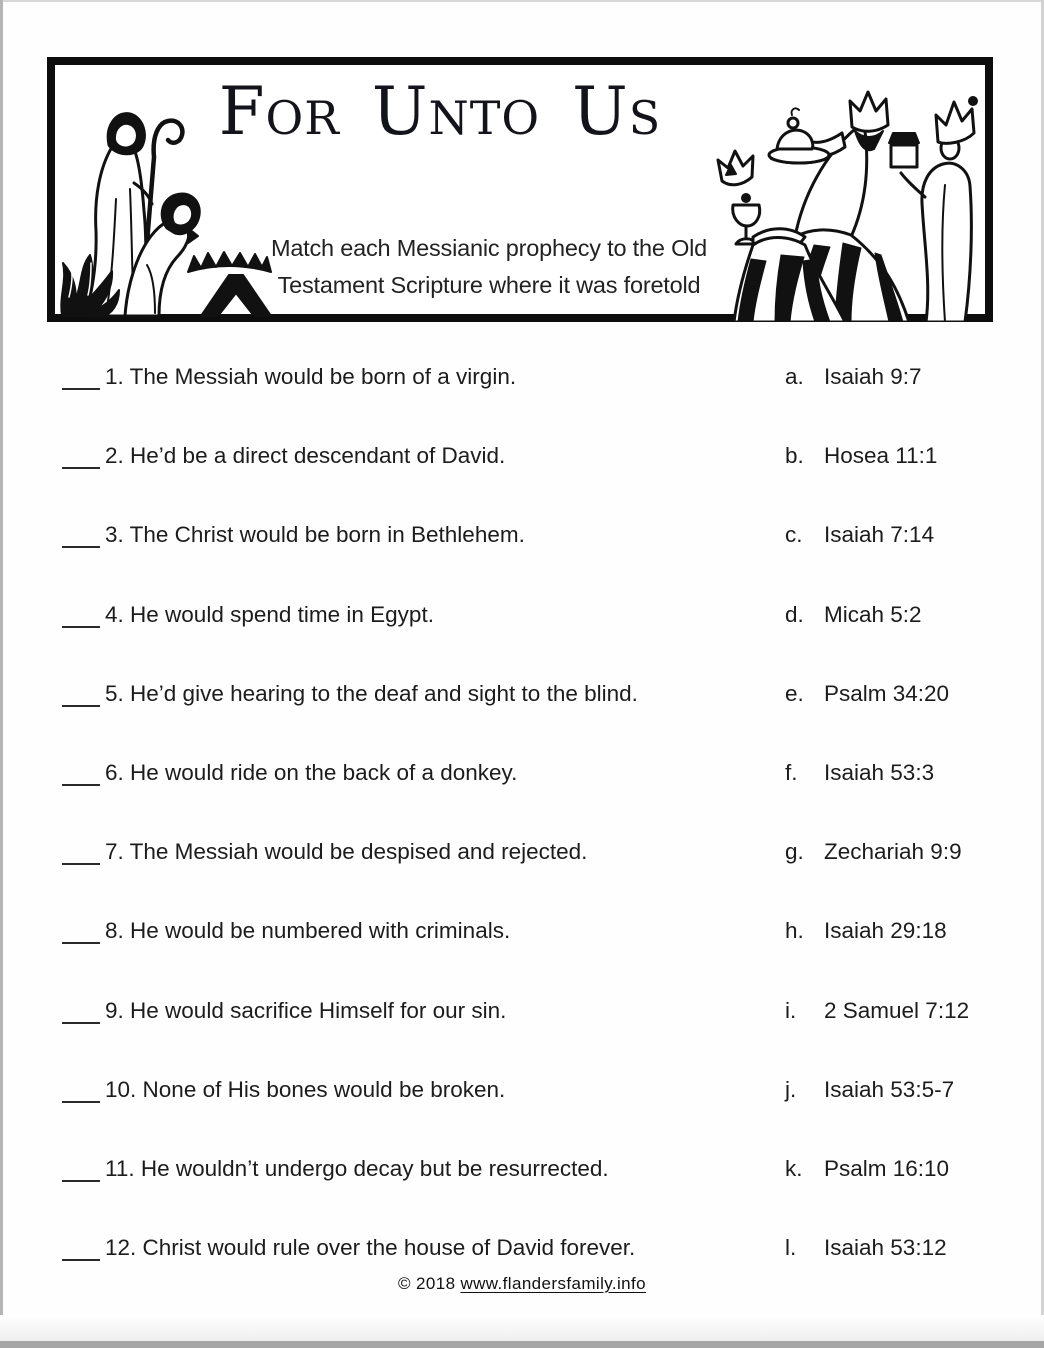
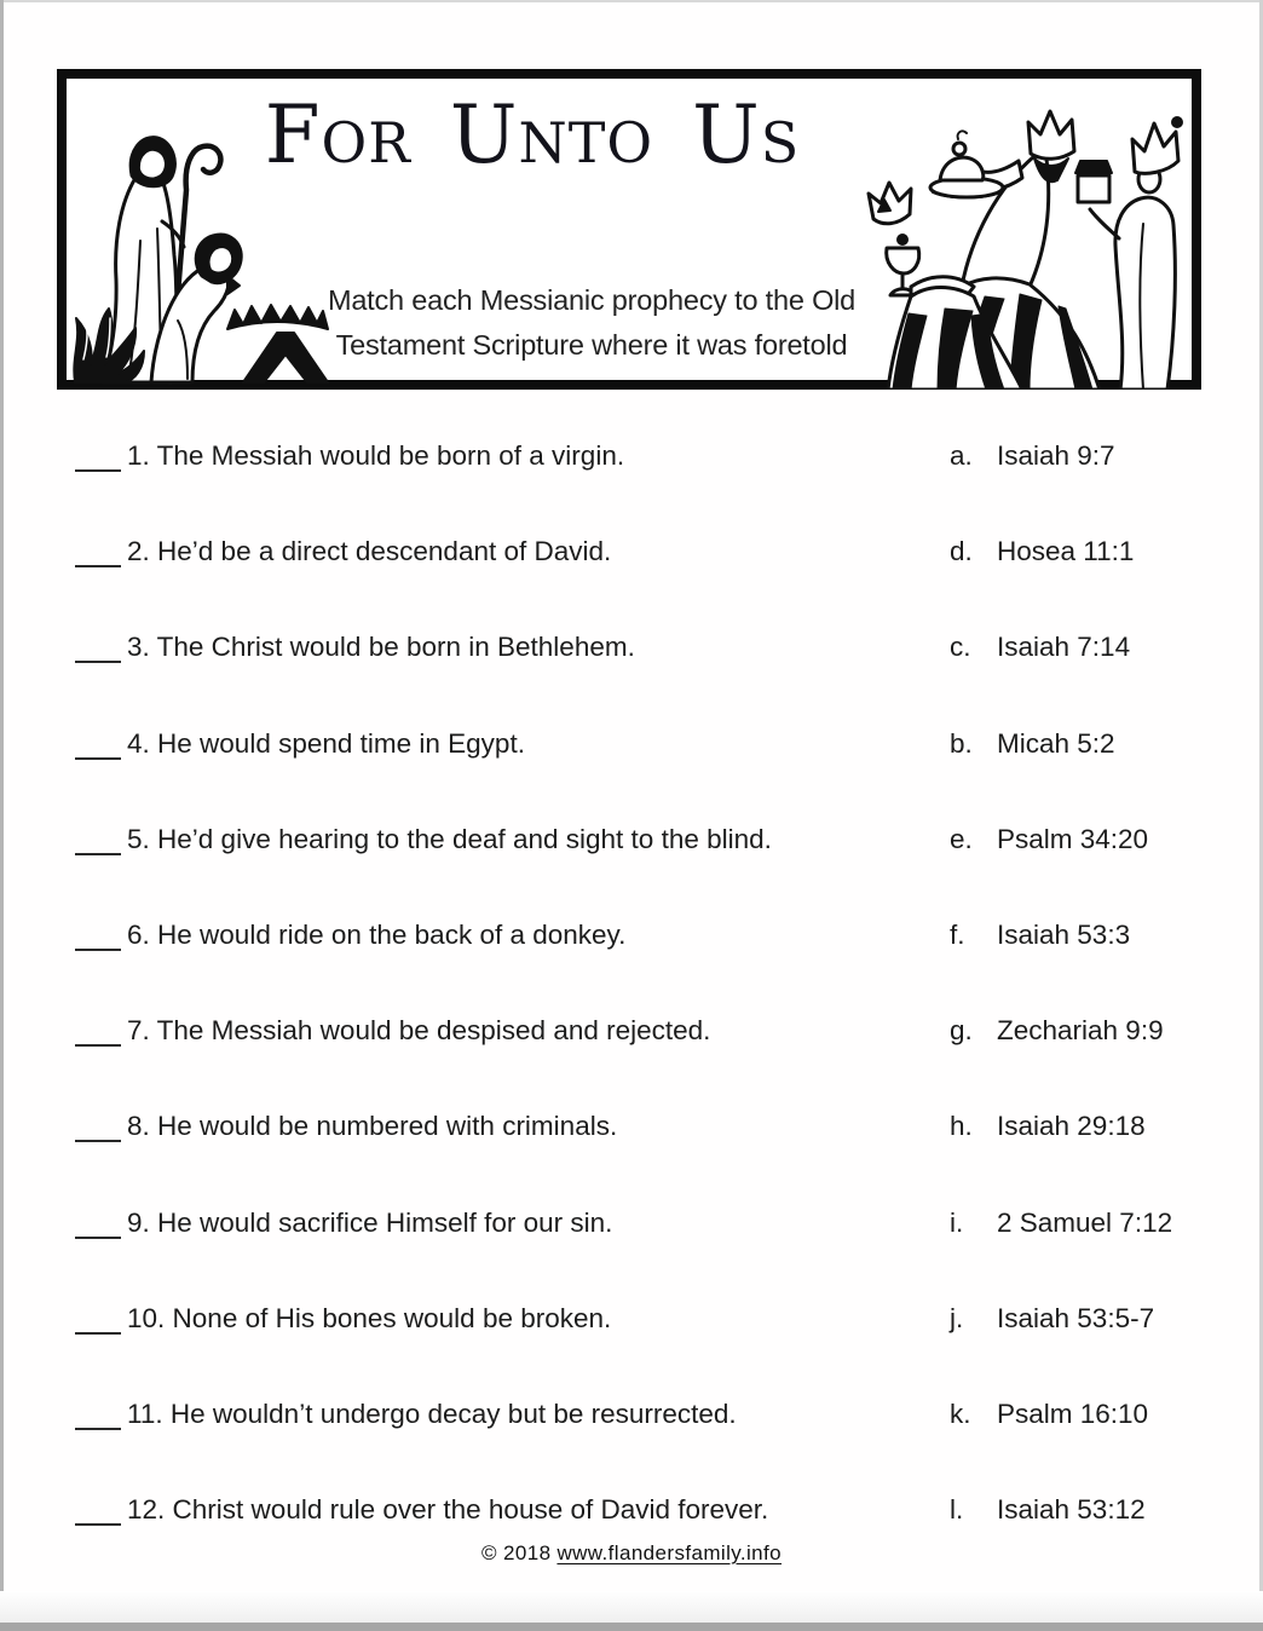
  For Unto Us
  Match each Messianic prophecy to the Old
  Testament Scripture where it was foretold
  1. The Messiah would be born of a virgin.
  a.
  Isaiah 9:7
  2. He’d be a direct descendant of David.
- b.
+ d.
  Hosea 11:1
  3. The Christ would be born in Bethlehem.
  c.
  Isaiah 7:14
  4. He would spend time in Egypt.
- d.
+ b.
  Micah 5:2
  5. He’d give hearing to the deaf and sight to the blind.
  e.
  Psalm 34:20
  6. He would ride on the back of a donkey.
  f.
  Isaiah 53:3
  7. The Messiah would be despised and rejected.
  g.
  Zechariah 9:9
  8. He would be numbered with criminals.
  h.
  Isaiah 29:18
  9. He would sacrifice Himself for our sin.
  i.
  2 Samuel 7:12
  10. None of His bones would be broken.
  j.
  Isaiah 53:5-7
  11. He wouldn’t undergo decay but be resurrected.
  k.
  Psalm 16:10
  12. Christ would rule over the house of David forever.
  l.
  Isaiah 53:12
  © 2018 www.flandersfamily.info
